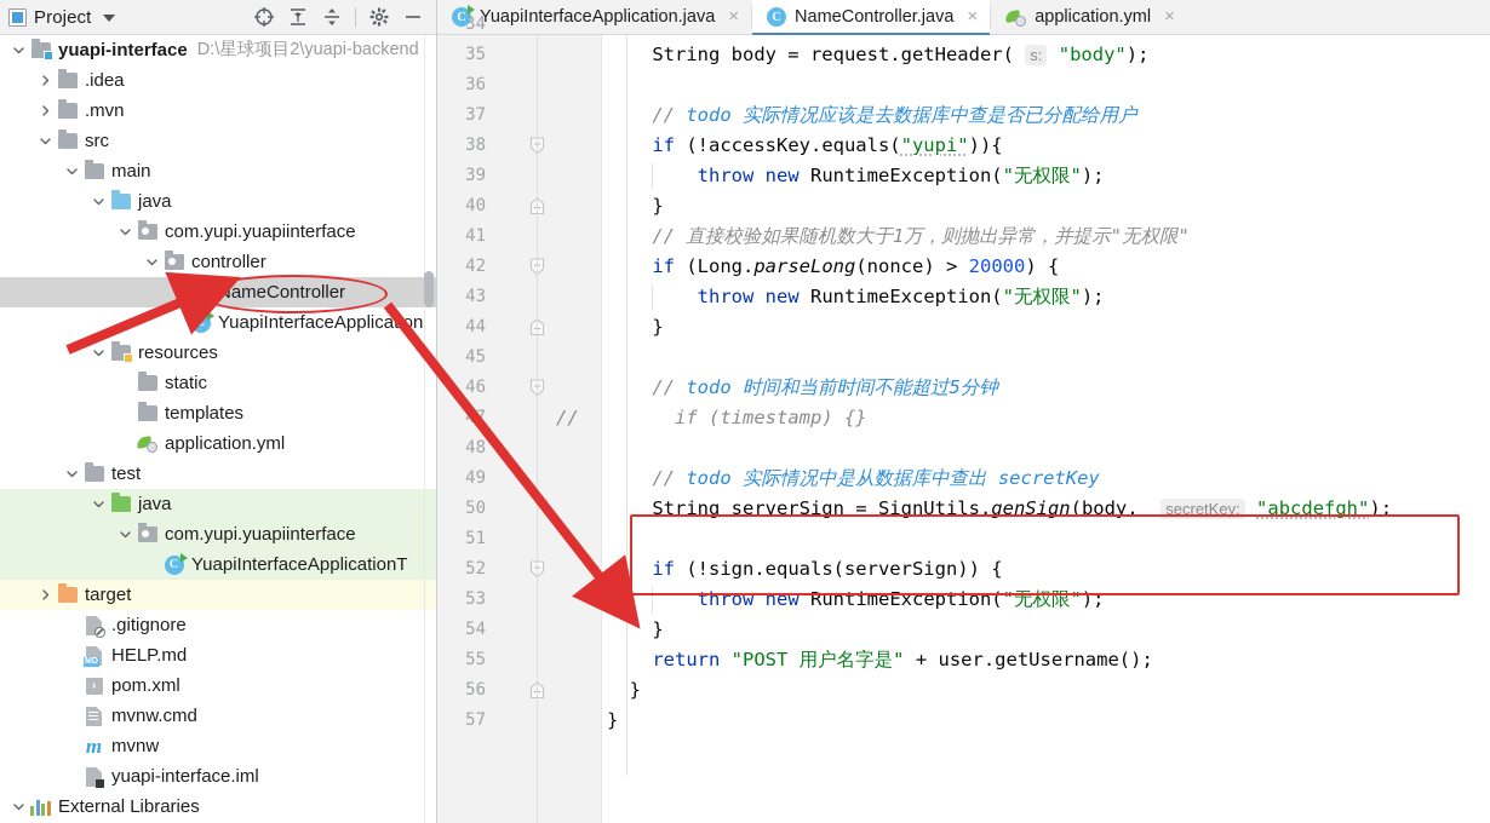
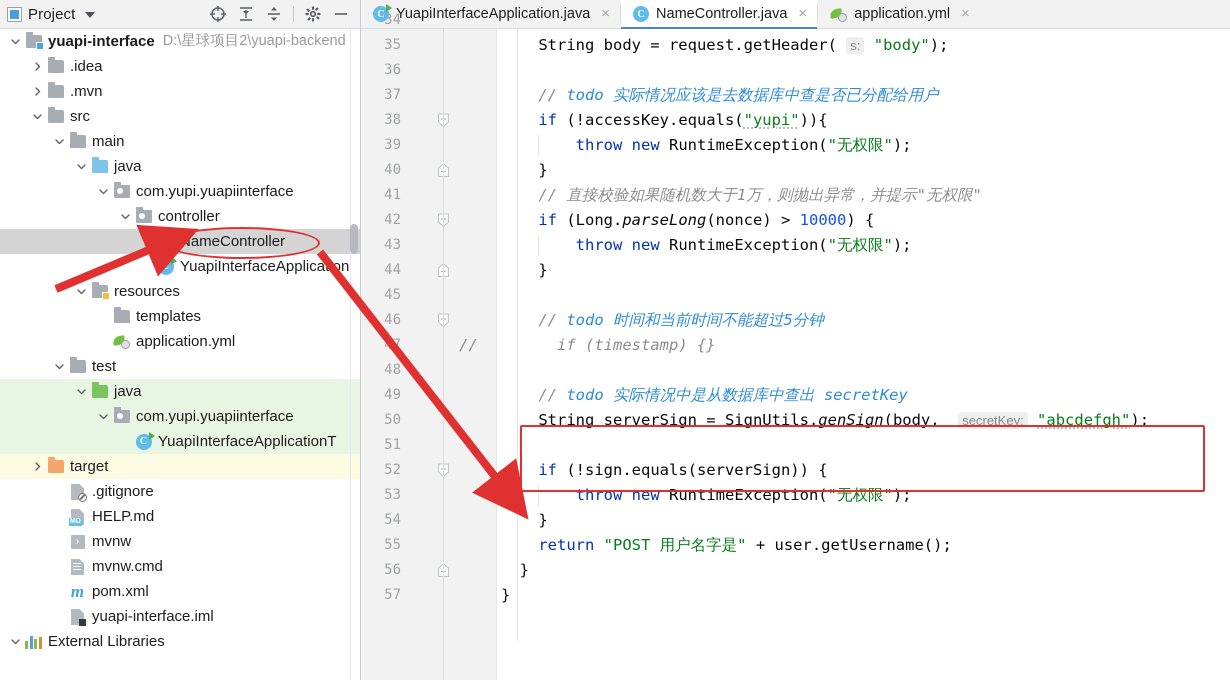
  Project
  yuapi-interface
  D:\星球项目2\yuapi-backend
  .idea
  .mvn
  src
  main
  java
  com.yupi.yuapiinterface
  controller
  NameController
  C
  YuapiInterfaceApplicaon
  resources
- static
  templates
  application.yml
  test
  java
  com.yupi.yuapiinterface
  C
  YuapiInterfaceApplicationT
  target
  .gitignore
  HELP.md
  ›
- pom.xml
+ mvnw
  mvnw.cmd
  m
- mvnw
+ pom.xml
  yuapi-interface.iml
  External Libraries
  C
  YuapiInterfaceApplication.java
  ×
  C
  NameController.java
  ×
  application.yml
  ×
  34
  35
  36
  37
  38
  39
  40
  41
  42
  43
  44
  45
  46
  48
  49
  50
  51
  52
  53
  54
  55
  56
  57
  //
  String body = request.getHeader( s: "body");
  // todo 实际情况应该是去数据库中查是否已分配给用户
  if (!accessKey.equals("yupi")){
  throw new RuntimeException("无权限");
  }
  // 直接校验如果随机数大于1万，则抛出异常，并提示"无权限"
- if (Long.parseLong(nonce) > 20000) {
+ if (Long.parseLong(nonce) > 10000) {
  throw new RuntimeException("无权限");
  }
  // todo 时间和当前时间不能超过5分钟
  if (timestamp) {}
  // todo 实际情况中是从数据库中查出 secretKey
  String serverSign = SignUtils.genSign(body, secretKey: "abcdefgh");
  if (!sign.equals(serverSign)) {
  throw new RuntimeException("无权限");
  }
  return "POST 用户名字是" + user.getUsername();
  }
  }
